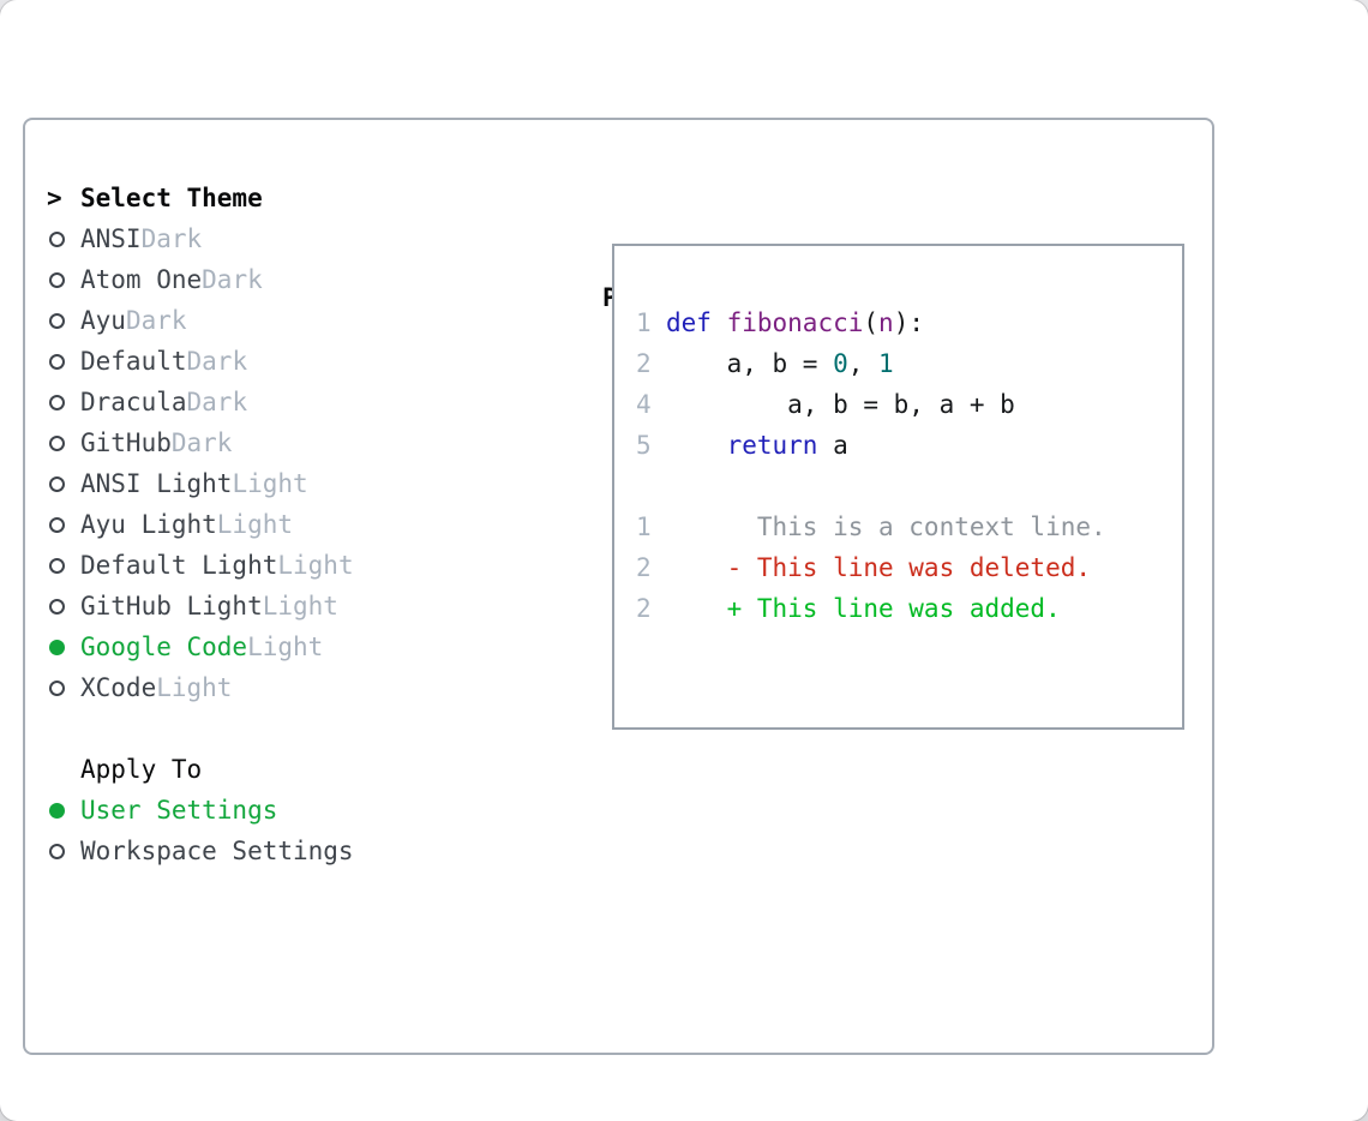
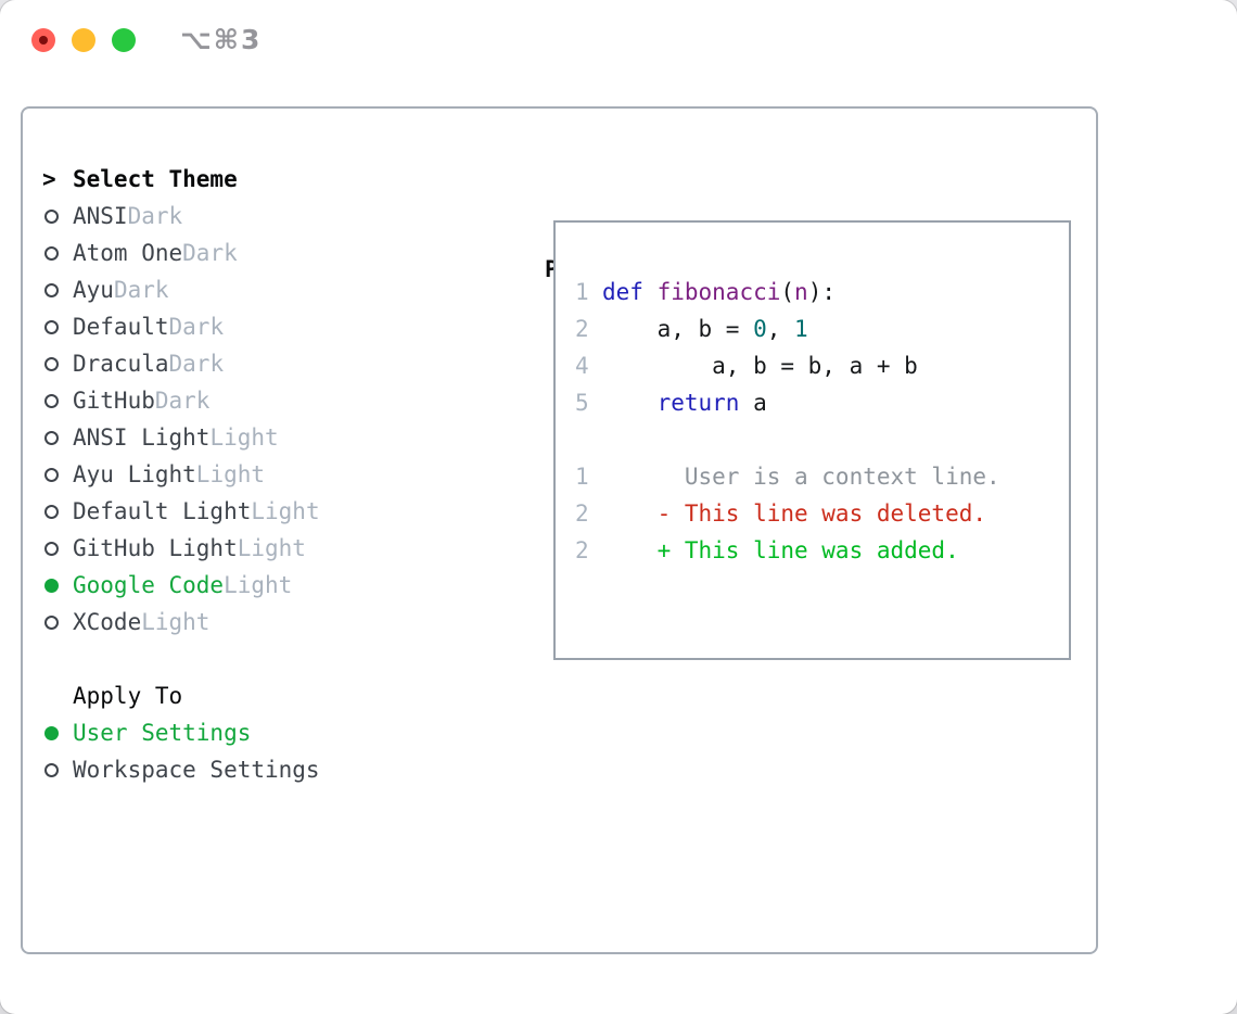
+ ⌥⌘3
  >
  Select Theme
  ANSI
  Dark
  Atom One
  Dark
  Ayu
  Dark
  Default
  Dark
  Dracula
  Dark
  GitHub
  Dark
  ANSI Light
  Light
  Ayu Light
  Light
  Default Light
  Light
  GitHub Light
  Light
  Google Code
  Light
  XCode
  Light
  Apply To
  User Settings
  Workspace Settings
  1
  def
  fibonacci
  (
  n
  ):
  2
  a, b =
  0
  ,
  1
  4
  a, b = b, a + b
  5
  return
  a
  1
- This is a context line.
+ User is a context line.
  2
  - This line was deleted.
  2
  + This line was added.
